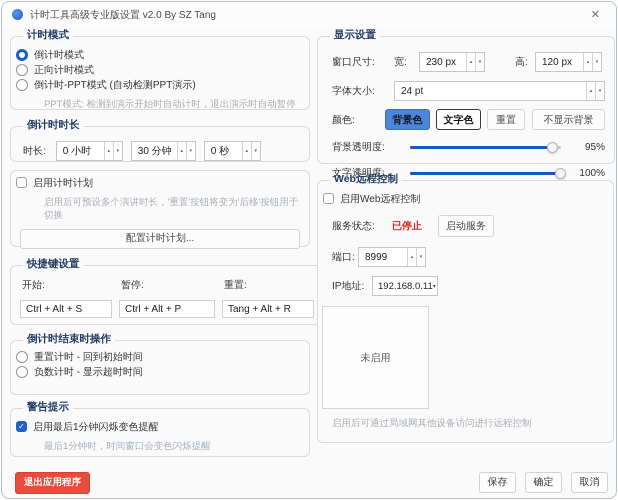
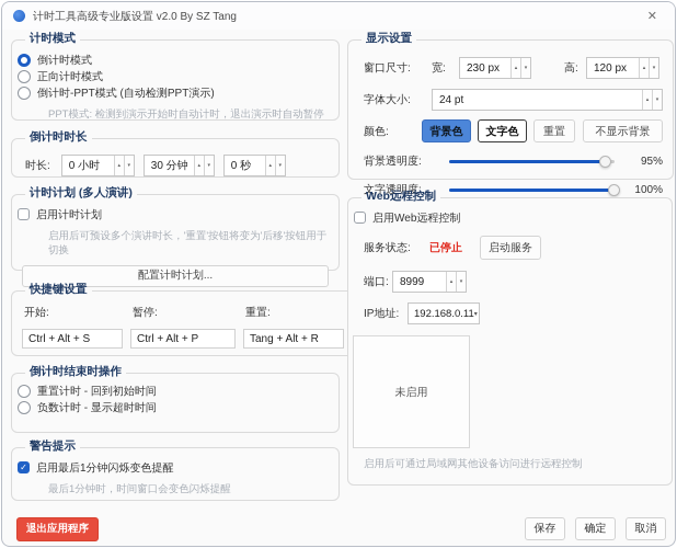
  计时工具高级专业版设置 v2.0 By SZ Tang
  ✕
  计时模式
  倒计时模式
  正向计时模式
  倒计时-PPT模式 (自动检测PPT演示)
  PPT模式: 检测到演示开始时自动计时，退出演示时自动暂停
  倒计时时长
  时长:
  0 小时
  30 分钟
  0 秒
+ 计时计划 (多人演讲)
  启用计时计划
  启用后可预设多个演讲时长，'重置'按钮将变为'后移'按钮用于切换
  配置计时计划...
  快捷键设置
  开始:
  暂停:
  重置:
  Ctrl + Alt + S
  Ctrl + Alt + P
  Tang + Alt + R
  倒计时结束时操作
  重置计时 - 回到初始时间
  负数计时 - 显示超时时间
  警告提示
  ✓
  启用最后1分钟闪烁变色提醒
  最后1分钟时，时间窗口会变色闪烁提醒
  退出应用程序
  显示设置
  窗口尺寸:
  宽:
  230 px
  高:
  120 px
  字体大小:
  24 pt
  颜色:
  背景色
  文字色
  重置
  不显示背景
  背景透明度:
  95%
  Web远程控制
  启用Web远程控制
  服务状态:
  已停止
  启动服务
  端口:
  8999
  IP地址:
  192.168.0.11
  未启用
  启用后可通过局域网其他设备访问进行远程控制
  保存
  确定
  取消
